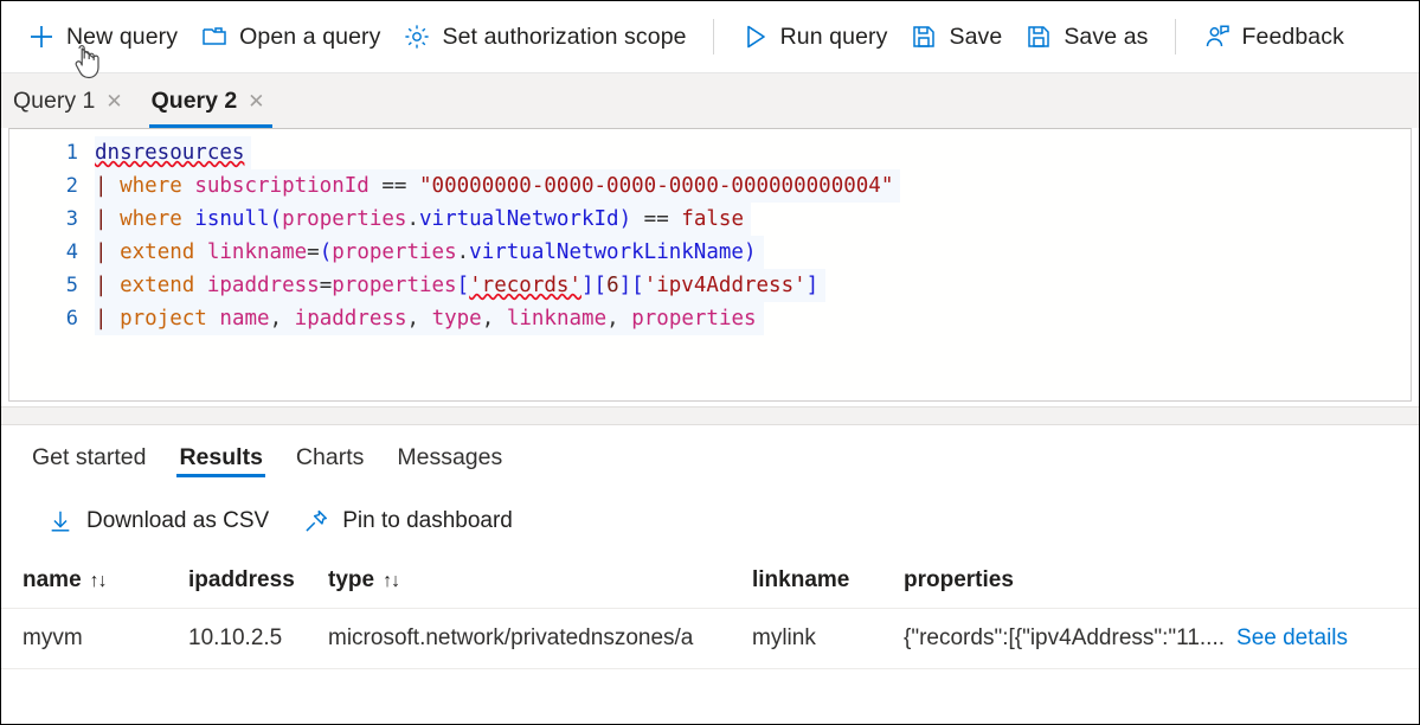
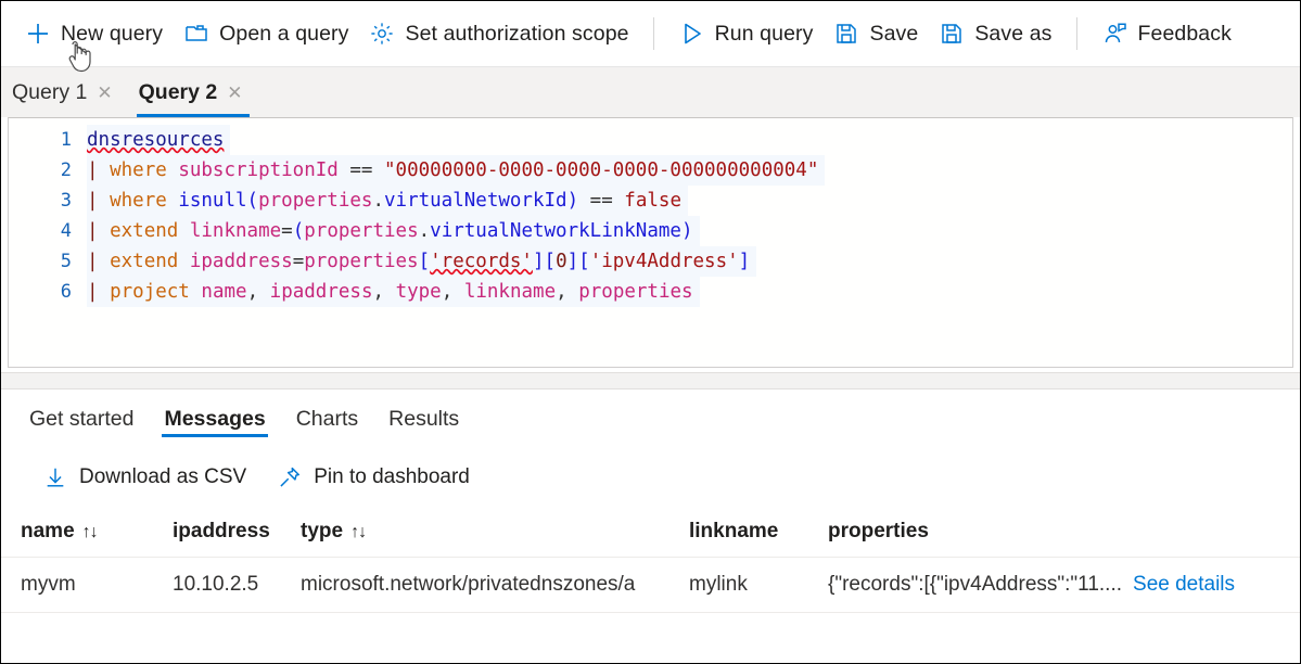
  New query
  Open a query
  Set authorization scope
  Run query
  Save
  Save as
  Feedback
  Query 1
  ✕
  Query 2
  ✕
  1
  dnsresources
  2
  | where subscriptionId == "00000000-0000-0000-0000-000000000004"
  3
  | where isnull(properties.virtualNetworkId) == false
  4
  | extend linkname=(properties.virtualNetworkLinkName)
  5
- | extend ipaddress=properties['records'][6]['ipv4Address']
+ | extend ipaddress=properties['records'][0]['ipv4Address']
  6
  | project name, ipaddress, type, linkname, properties
  Get started
- Results
+ Messages
  Charts
- Messages
+ Results
  Download as CSV
  Pin to dashboard
  name ↑↓	ipaddress	type ↑↓	linkname	properties
  myvm	10.10.2.5	microsoft.network/privatednszones/a	mylink	{"records":[{"ipv4Address":"11.... See details
